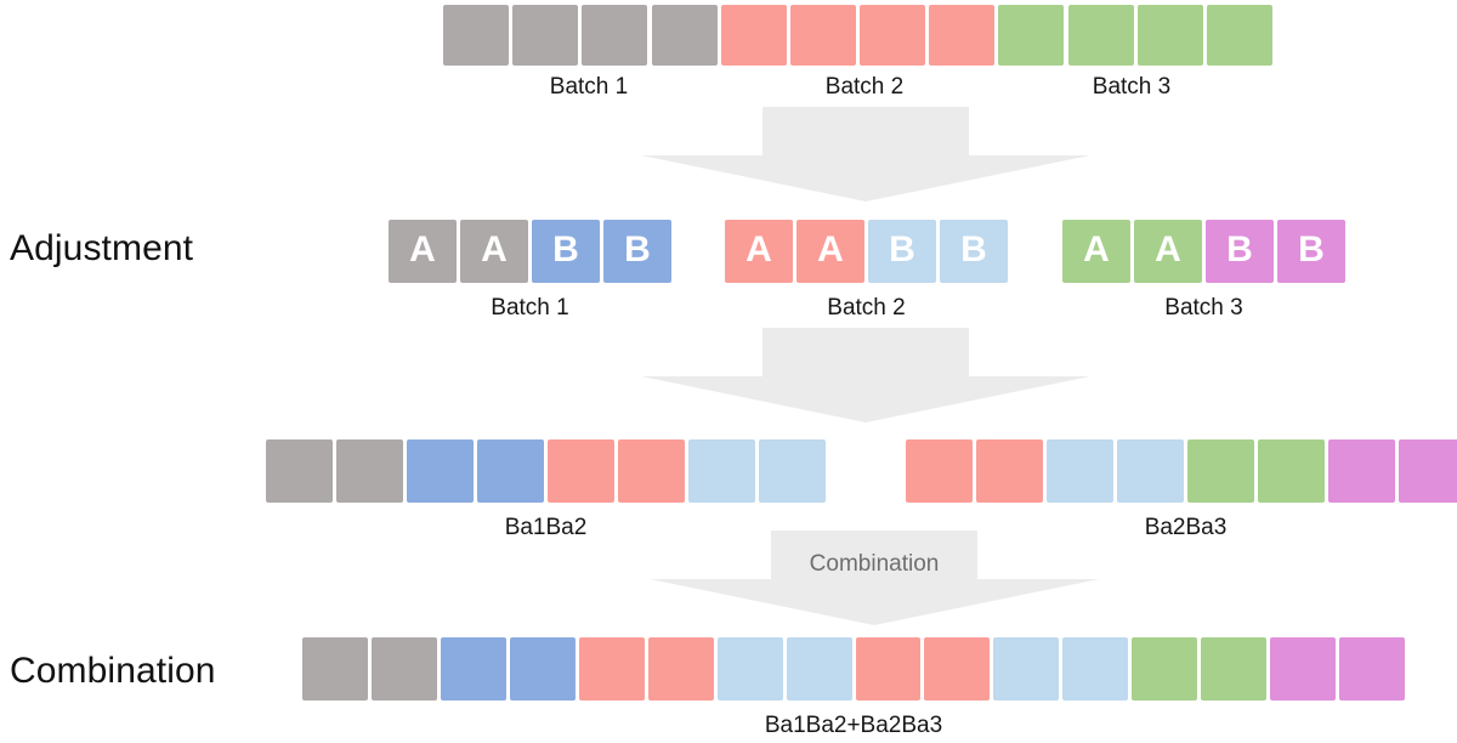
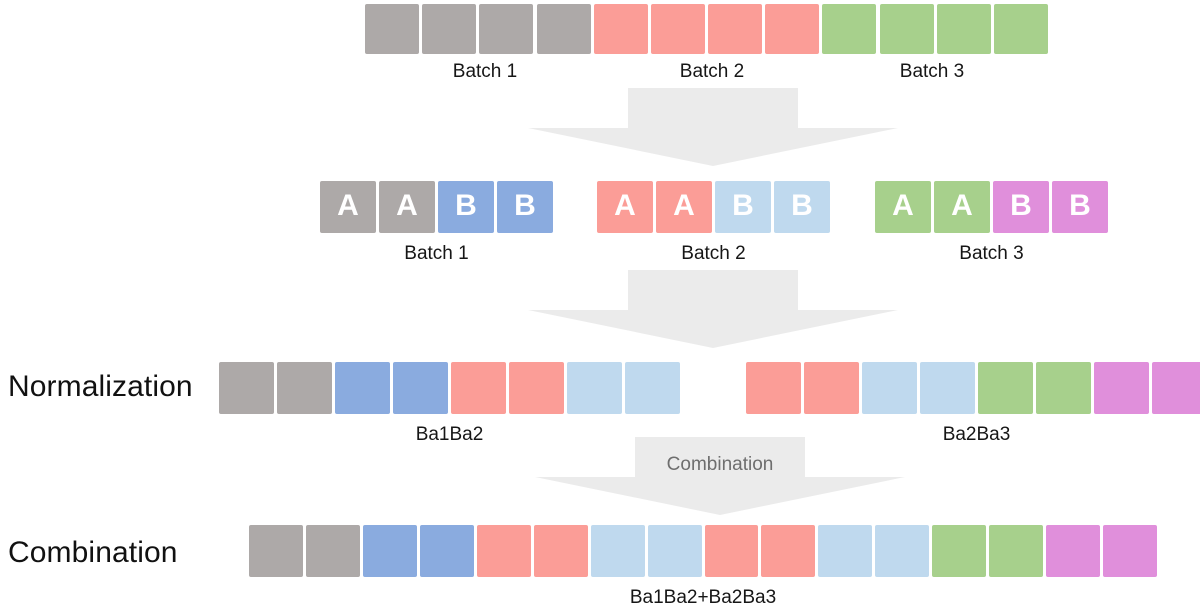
  Batch 1
  Batch 2
  Batch 3
- Adjustment
  A
  A
  B
  B
  Batch 1
  A
  A
  B
  B
  Batch 2
  A
  A
  B
  B
  Batch 3
+ Normalization
  Ba1Ba2
  Ba2Ba3
  Combination
  Combination
  Ba1Ba2+Ba2Ba3
